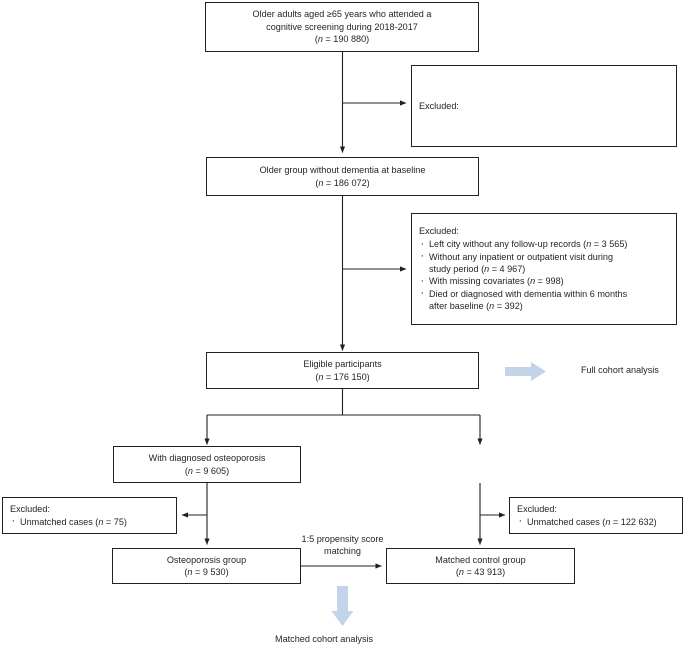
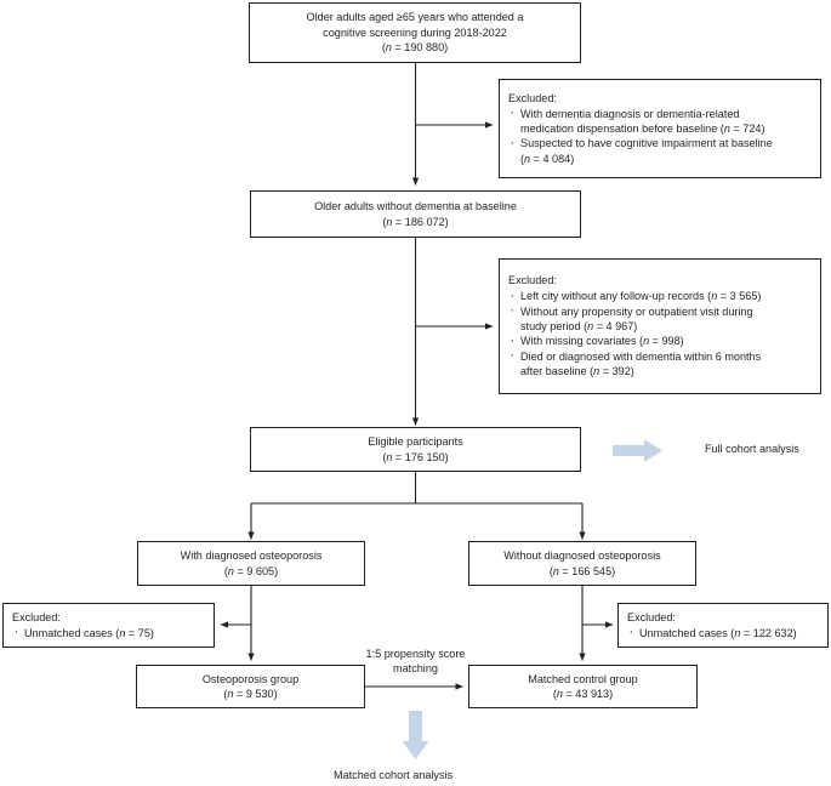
  Older adults aged ≥65 years who attended a
- cognitive screening during 2018-2017
+ cognitive screening during 2018-2022
  (n = 190 880)
  Excluded:
+ With dementia diagnosis or dementia-related
+ medication dispensation before baseline (n = 724)
+ Suspected to have cognitive impairment at baseline
+ (n = 4 084)
- Older group without dementia at baseline
+ Older adults without dementia at baseline
  (n = 186 072)
  Excluded:
  Left city without any follow-up records (n = 3 565)
- Without any inpatient or outpatient visit during
+ Without any propensity or outpatient visit during
  study period (n = 4 967)
  With missing covariates (n = 998)
  Died or diagnosed with dementia within 6 months
  after baseline (n = 392)
  Eligible participants
  (n = 176 150)
  Full cohort analysis
  With diagnosed osteoporosis
  (n = 9 605)
+ Without diagnosed osteoporosis
+ (n = 166 545)
  Excluded:
  Unmatched cases (n = 75)
  Excluded:
  Unmatched cases (n = 122 632)
  1:5 propensity score
  matching
  Osteoporosis group
  (n = 9 530)
  Matched control group
  (n = 43 913)
  Matched cohort analysis
